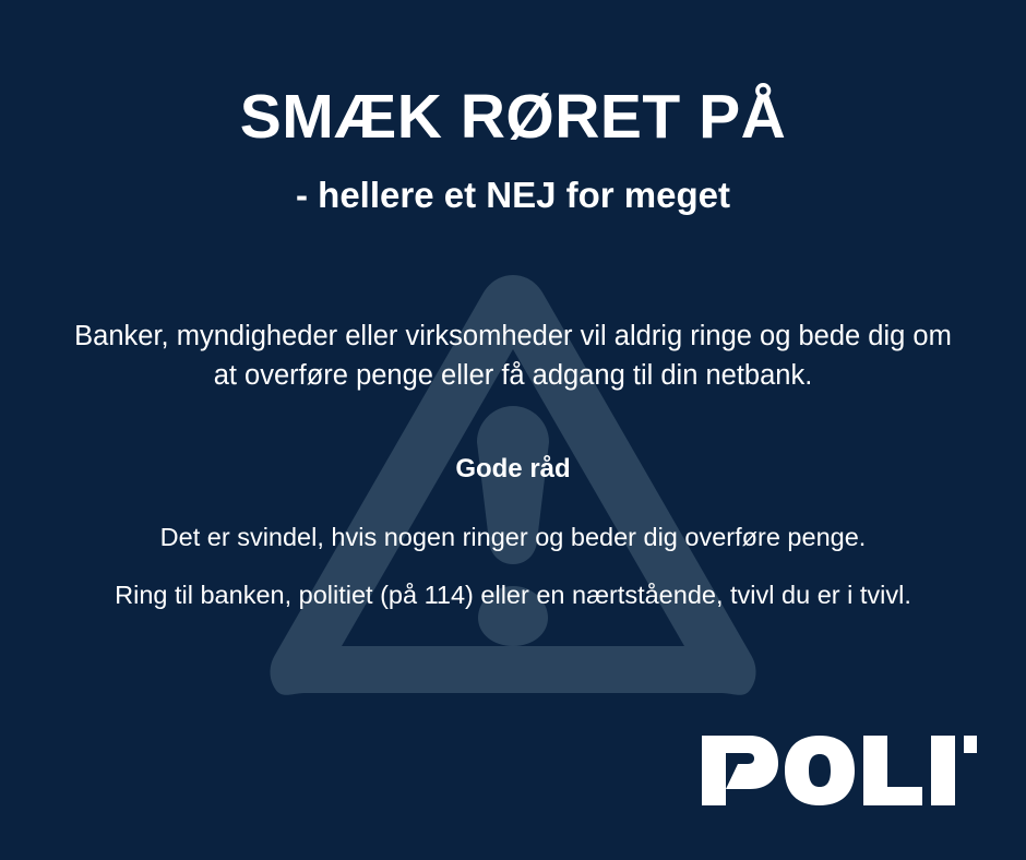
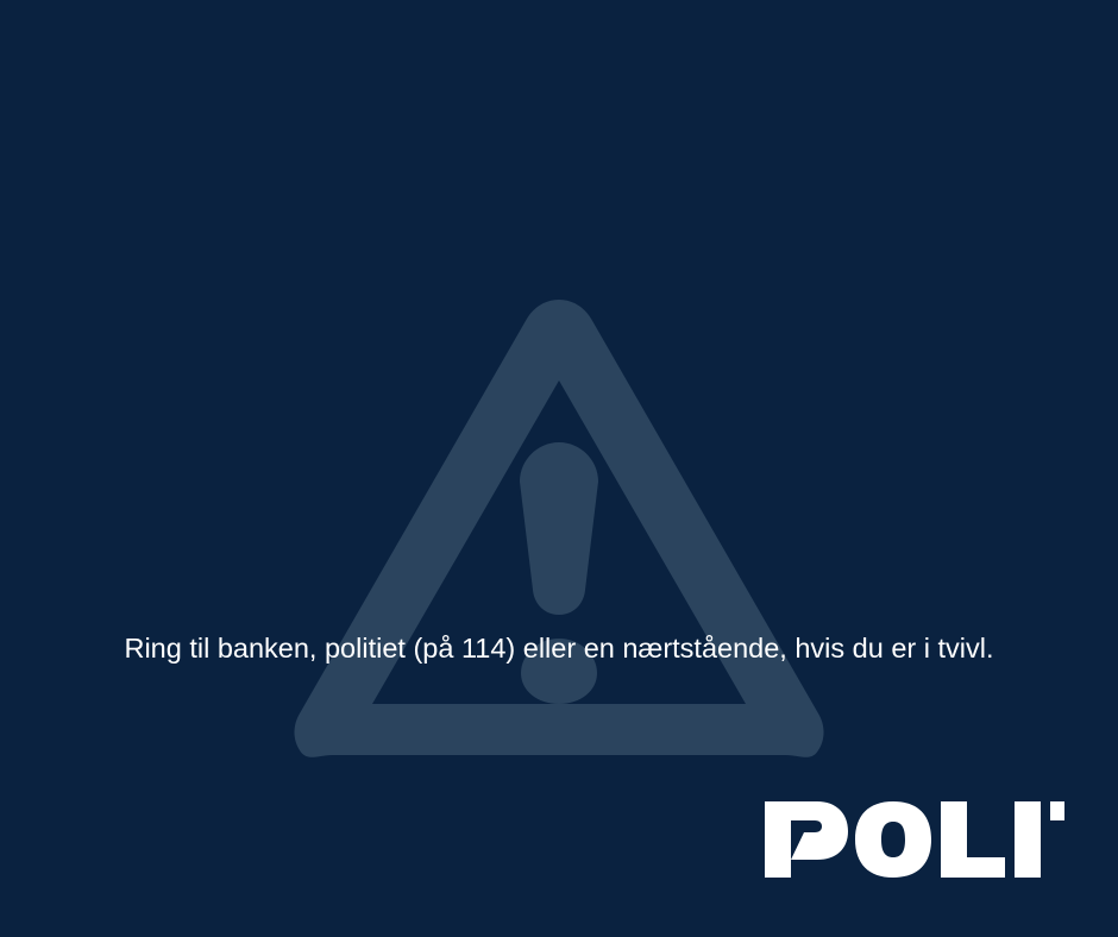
- SMÆK RØRET PÅ
- - hellere et NEJ for meget
- Banker, myndigheder eller virksomheder vil aldrig ringe og bede dig om at overføre penge eller få adgang til din netbank.
- Gode råd
- Det er svindel, hvis nogen ringer og beder dig overføre penge.
- Ring til banken, politiet (på 114) eller en nærtstående, tvivl du er i tvivl.
+ Ring til banken, politiet (på 114) eller en nærtstående, hvis du er i tvivl.
